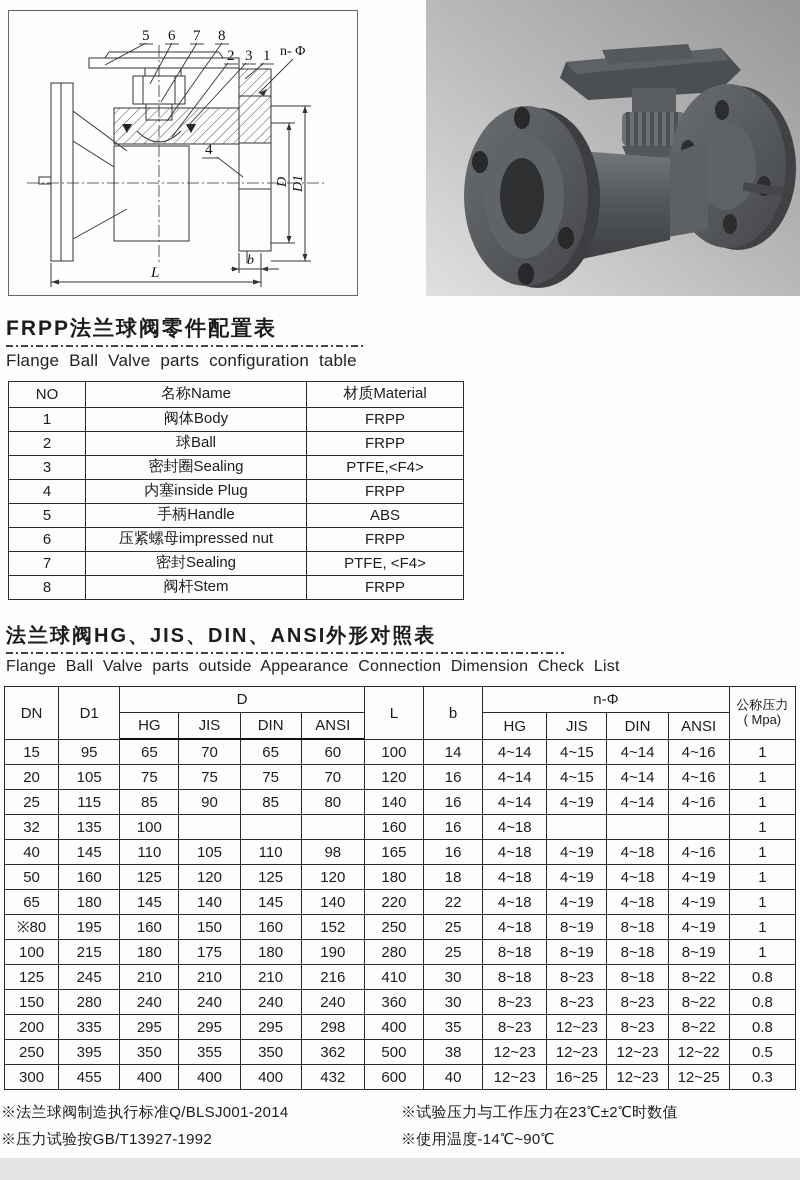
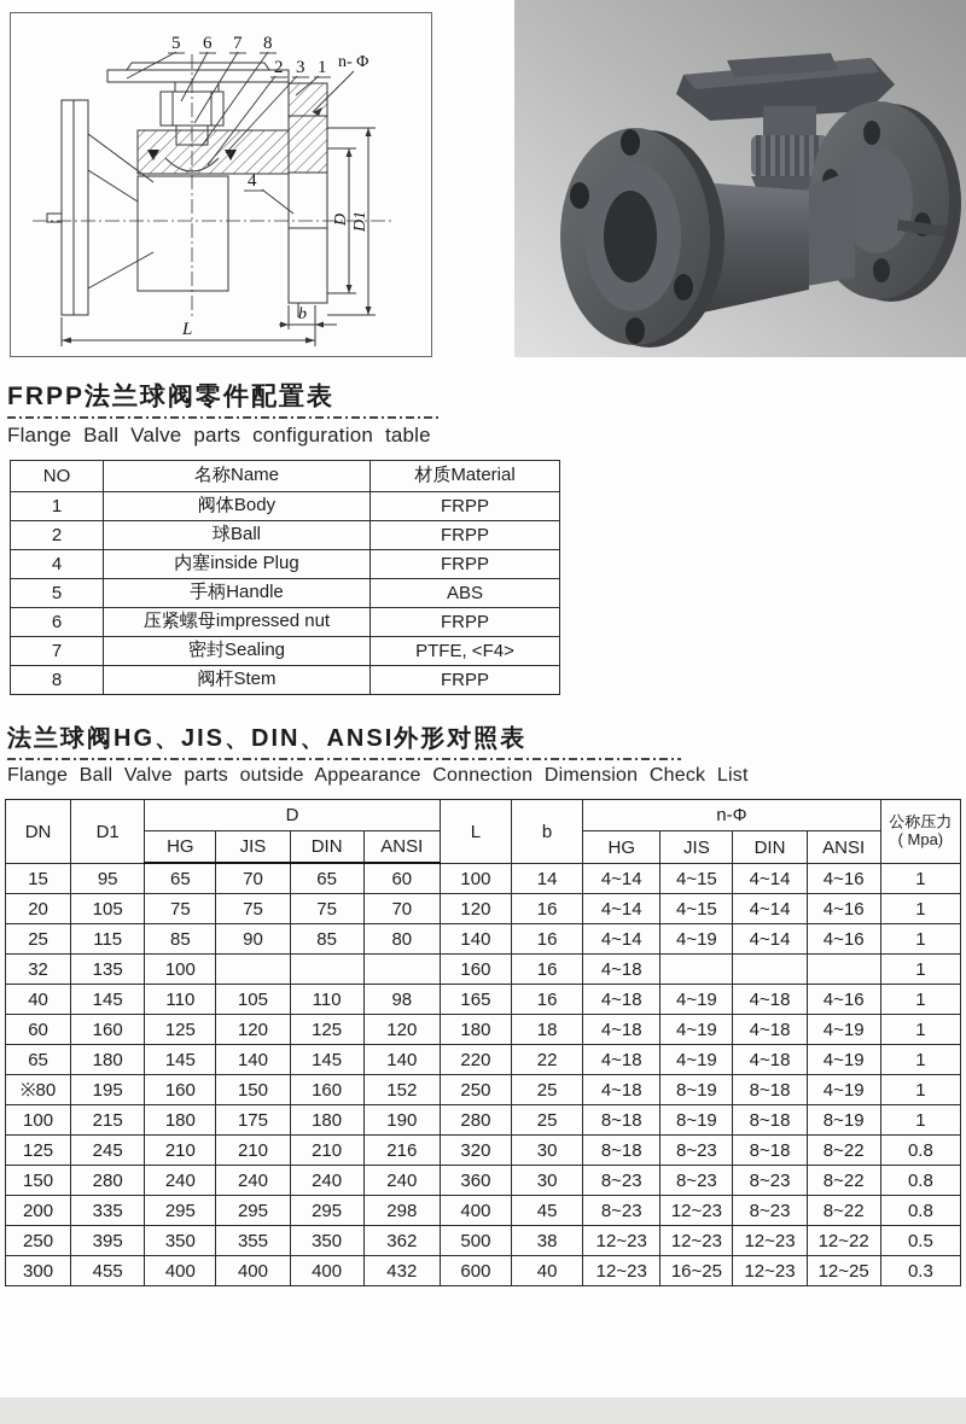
  5
  6
  7
  8
  2
  3
  1
  4
  n- Φ
  L
  b
  FRPP法兰球阀零件配置表
  Flange Ball Valve parts configuration table
  NO	名称Name	材质Material
  1	阀体Body	FRPP
  2	球Ball	FRPP
- 3	密封圈Sealing	PTFE,<F4>
  4	内塞inside Plug	FRPP
  5	手柄Handle	ABS
  6	压紧螺母impressed nut	FRPP
  7	密封Sealing	PTFE, <F4>
  8	阀杆Stem	FRPP
  法兰球阀HG、JIS、DIN、ANSI外形对照表
  Flange Ball Valve parts outside Appearance Connection Dimension Check List
  DN	D1	D	L	b	n-Φ	公称压力 ( Mpa)
  HG	JIS	DIN	ANSI	HG	JIS	DIN	ANSI
  15	95	65	70	65	60	100	14	4~14	4~15	4~14	4~16	1
  20	105	75	75	75	70	120	16	4~14	4~15	4~14	4~16	1
  25	115	85	90	85	80	140	16	4~14	4~19	4~14	4~16	1
  32	135	100				160	16	4~18				1
  40	145	110	105	110	98	165	16	4~18	4~19	4~18	4~16	1
- 50	160	125	120	125	120	180	18	4~18	4~19	4~18	4~19	1
+ 60	160	125	120	125	120	180	18	4~18	4~19	4~18	4~19	1
  65	180	145	140	145	140	220	22	4~18	4~19	4~18	4~19	1
  ※80	195	160	150	160	152	250	25	4~18	8~19	8~18	4~19	1
  100	215	180	175	180	190	280	25	8~18	8~19	8~18	8~19	1
- 125	245	210	210	210	216	410	30	8~18	8~23	8~18	8~22	0.8
+ 125	245	210	210	210	216	320	30	8~18	8~23	8~18	8~22	0.8
  150	280	240	240	240	240	360	30	8~23	8~23	8~23	8~22	0.8
- 200	335	295	295	295	298	400	35	8~23	12~23	8~23	8~22	0.8
+ 200	335	295	295	295	298	400	45	8~23	12~23	8~23	8~22	0.8
  250	395	350	355	350	362	500	38	12~23	12~23	12~23	12~22	0.5
  300	455	400	400	400	432	600	40	12~23	16~25	12~23	12~25	0.3
- ※法兰球阀制造执行标准Q/BLSJ001-2014
- ※试验压力与工作压力在23℃±2℃时数值
- ※压力试验按GB/T13927-1992
- ※使用温度-14℃~90℃
